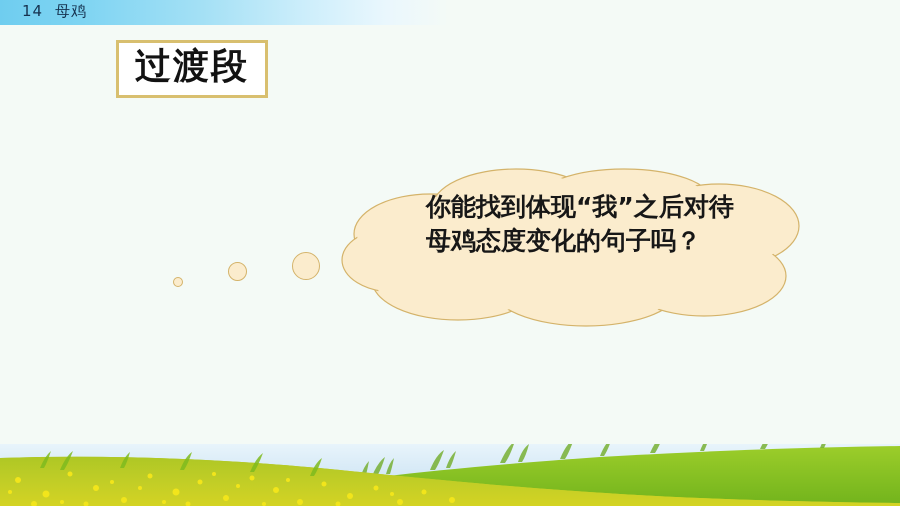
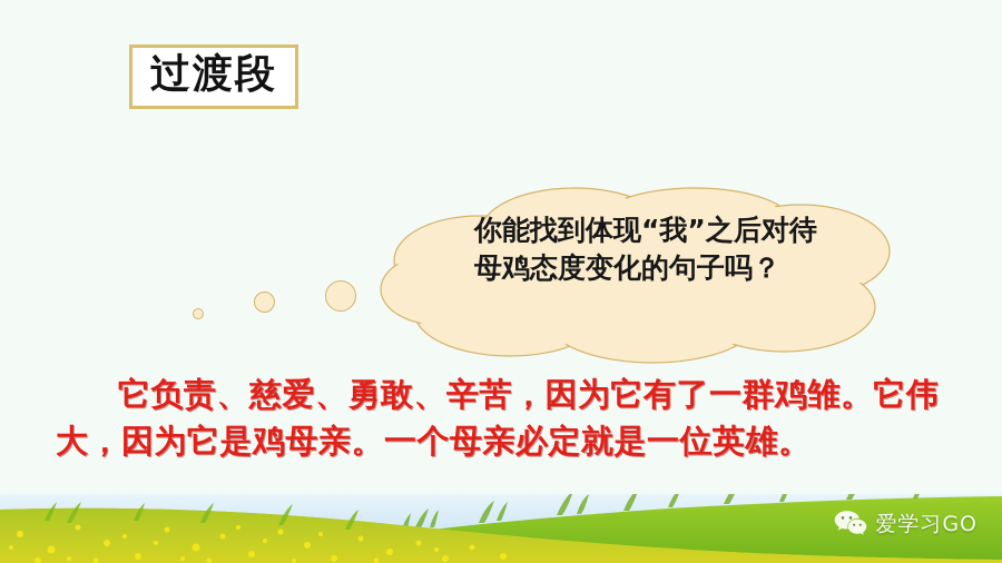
- 14 母鸡
  过渡段
  你能找到体现“我”之后对待母鸡态度变化的句子吗？
+ 它负责、慈爱、勇敢、辛苦，因为它有了一群鸡雏。它伟大，因为它是鸡母亲。一个母亲必定就是一位英雄。
+ 爱学习GO
